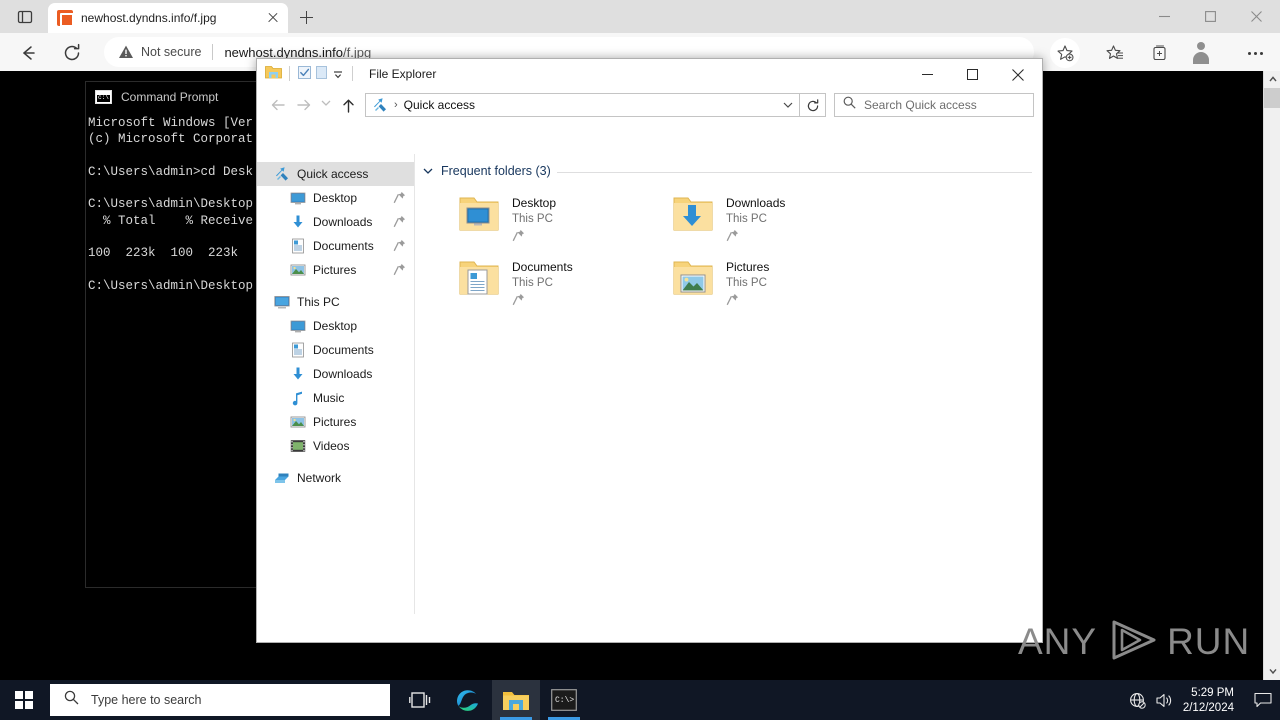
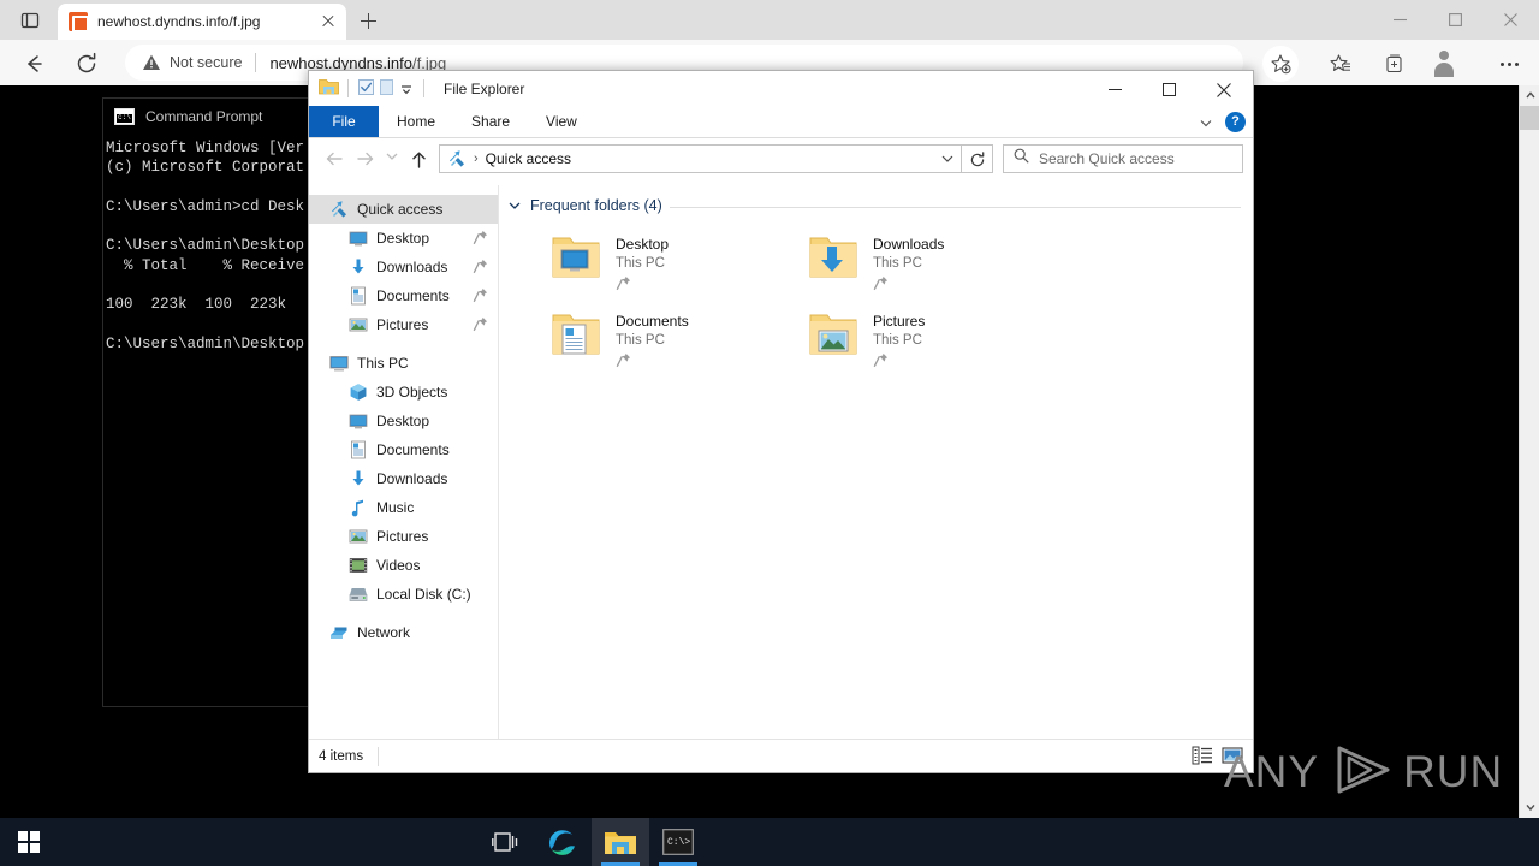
  newhost.dyndns.info/f.jpg
  Not secure
  newhost.dyndns.info/f.jpg
  Command Prompt
  Microsoft Windows [Ver
  (c) Microsoft Corporat
  C:\Users\admin>cd Desk
  C:\Users\admin\Desktop
  % Total % Receive
  100 223k 100 223k
  C:\Users\admin\Desktop
  File Explorer
+ File
+ Home
+ Share
+ View
+ ?
  ›
  Quick access
  Search Quick access
  Quick access
  Desktop
  Downloads
  Documents
  Pictures
  This PC
+ 3D Objects
  Desktop
  Documents
  Downloads
  Music
  Pictures
  Videos
+ Local Disk (C:)
  Network
- Frequent folders (3)
+ Frequent folders (4)
  Desktop
  This PC
  Downloads
  This PC
  Documents
  This PC
  Pictures
  This PC
+ 4 items
  ANY
  RUN
- Type here to search
  C:\>
- 5:29 PM
- 2/12/2024
